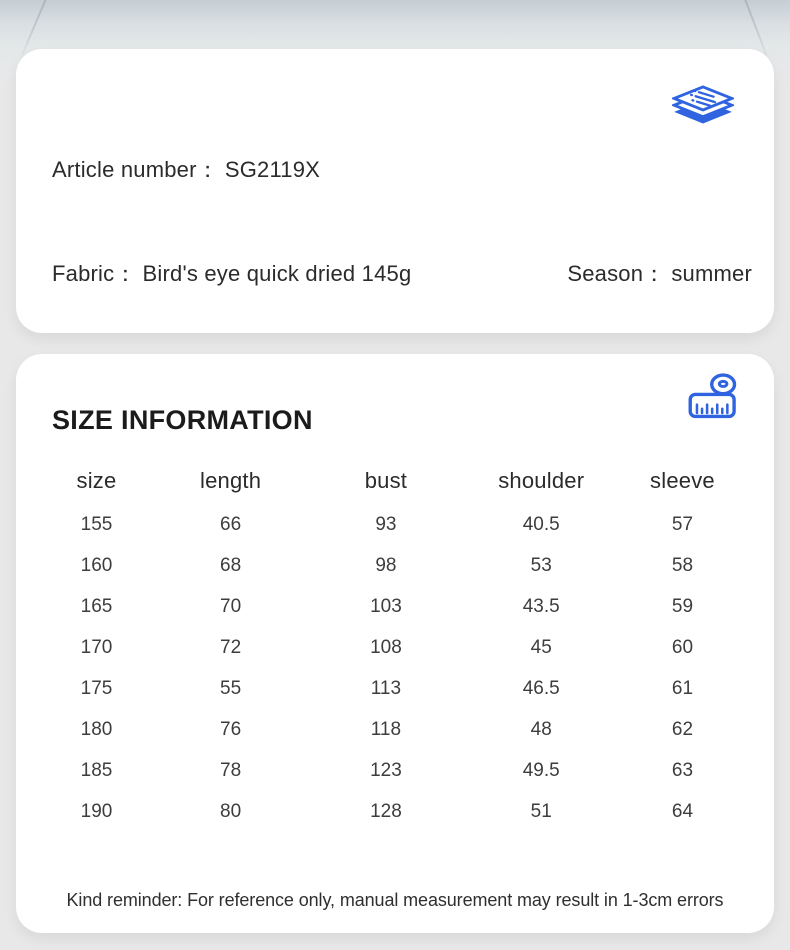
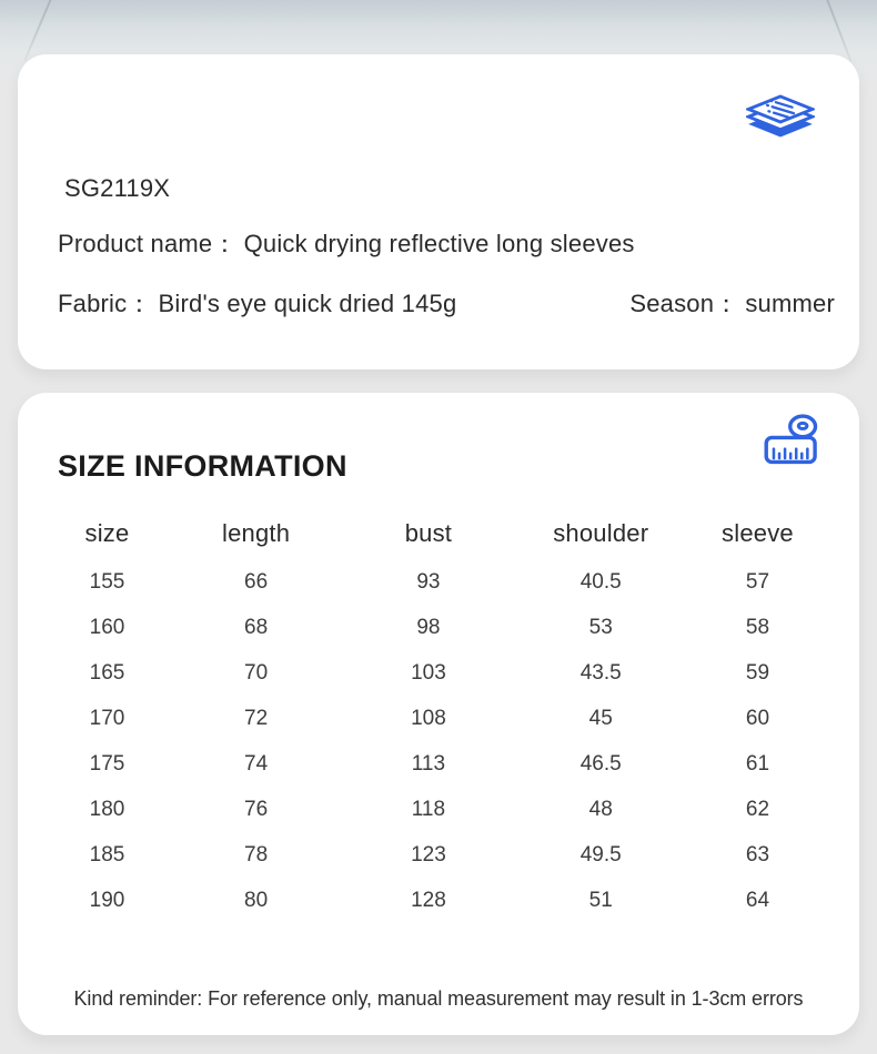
- Article number：
  SG2119X
+ Product name：
+ Quick drying reflective long sleeves
  Fabric：
  Bird's eye quick dried 145g
  Season：
  summer
  SIZE INFORMATION
  size	length	bust	shoulder	sleeve
  155	66	93	40.5	57
  160	68	98	53	58
  165	70	103	43.5	59
  170	72	108	45	60
- 175	55	113	46.5	61
+ 175	74	113	46.5	61
  180	76	118	48	62
  185	78	123	49.5	63
  190	80	128	51	64
  Kind reminder: For reference only, manual measurement may result in 1-3cm errors
